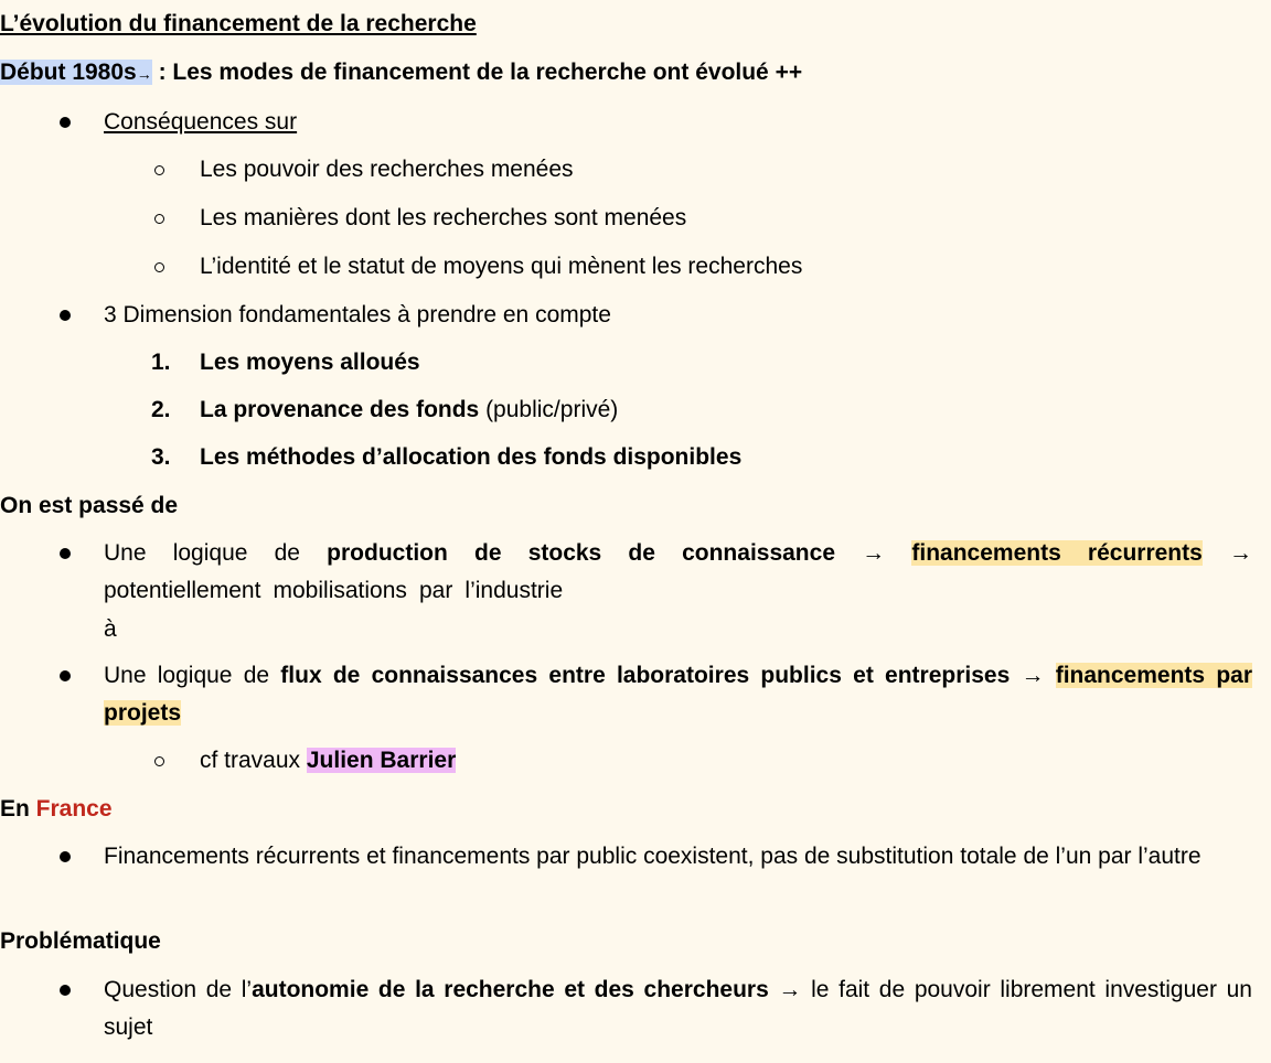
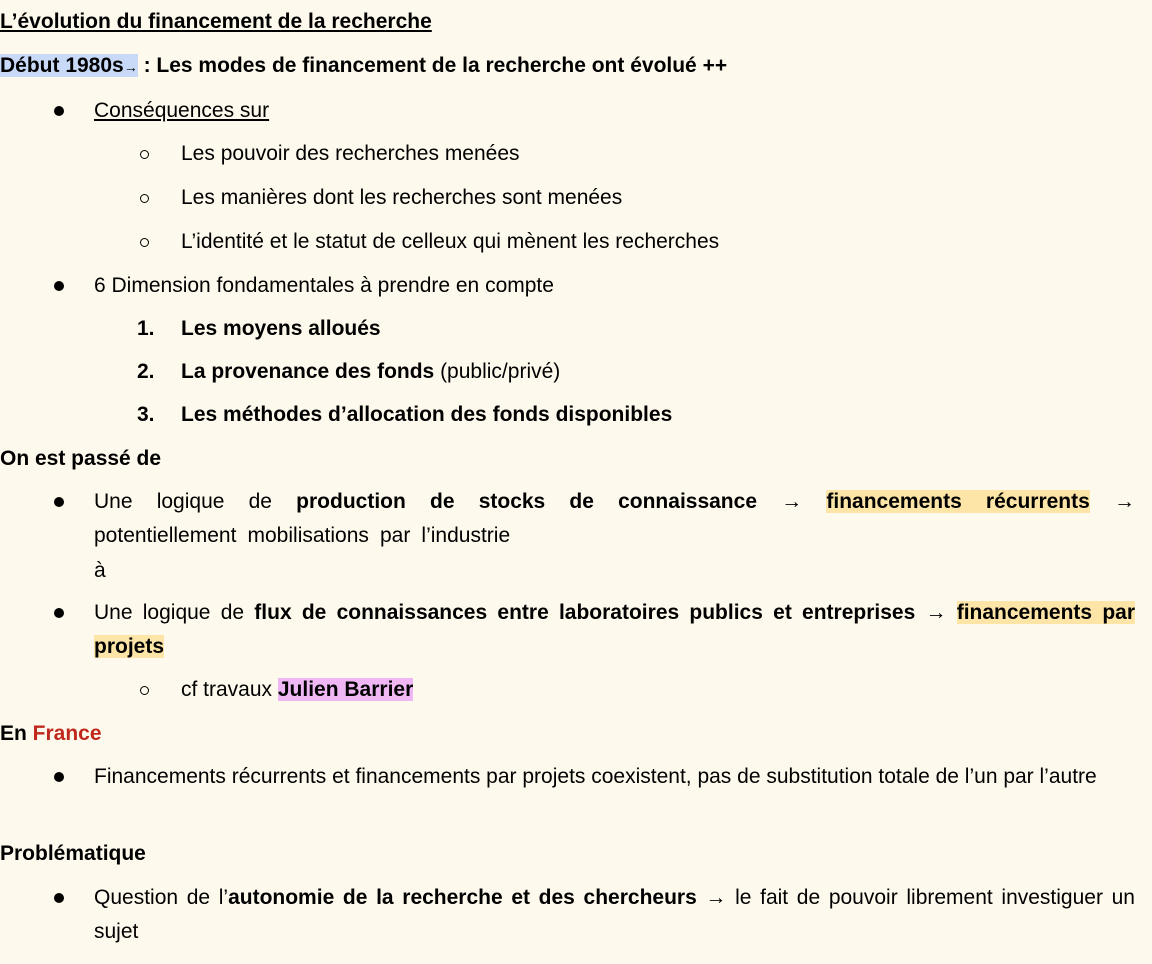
  L’évolution du financement de la recherche
  Début 1980s→ : Les modes de financement de la recherche ont évolué ++
  Conséquences sur
  Les pouvoir des recherches menées
  Les manières dont les recherches sont menées
- L’identité et le statut de moyens qui mènent les recherches
+ L’identité et le statut de celleux qui mènent les recherches
- 3 Dimension fondamentales à prendre en compte
+ 6 Dimension fondamentales à prendre en compte
  1.
  Les moyens alloués
  2.
  La provenance des fonds (public/privé)
  3.
  Les méthodes d’allocation des fonds disponibles
  On est passé de
  Une logique de production de stocks de connaissance → financements récurrents → potentiellement mobilisations par l’industrie
  à
  Une logique de flux de connaissances entre laboratoires publics et entreprises → financements par projets
  cf travaux Julien Barrier
  En France
- Financements récurrents et financements par public coexistent, pas de substitution totale de l’un par l’autre
+ Financements récurrents et financements par projets coexistent, pas de substitution totale de l’un par l’autre
  Problématique
  Question de l’autonomie de la recherche et des chercheurs → le fait de pouvoir librement investiguer un sujet
